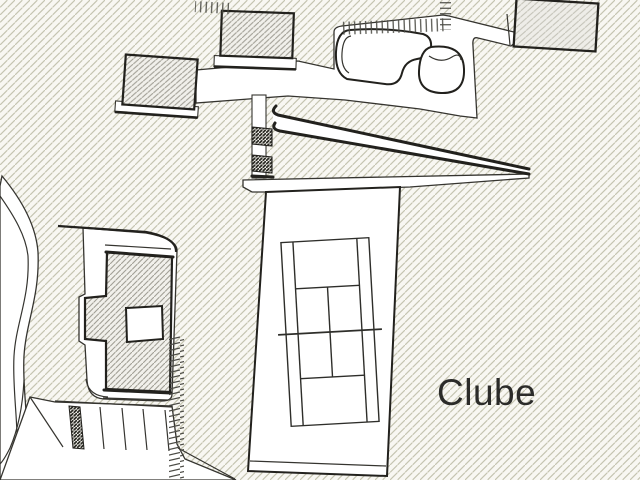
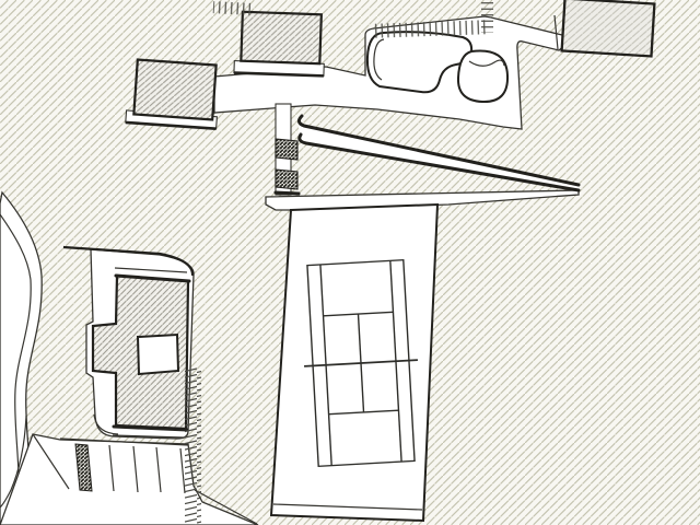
- Clube
